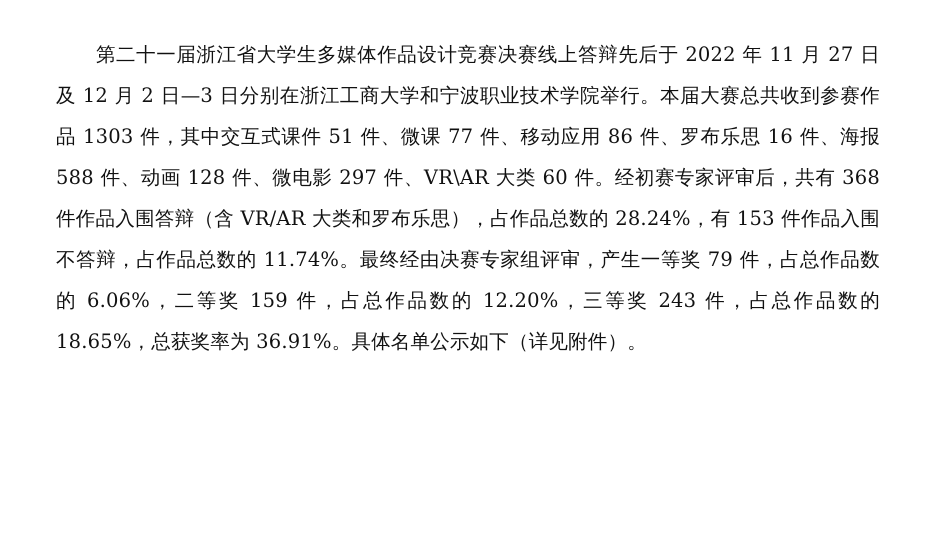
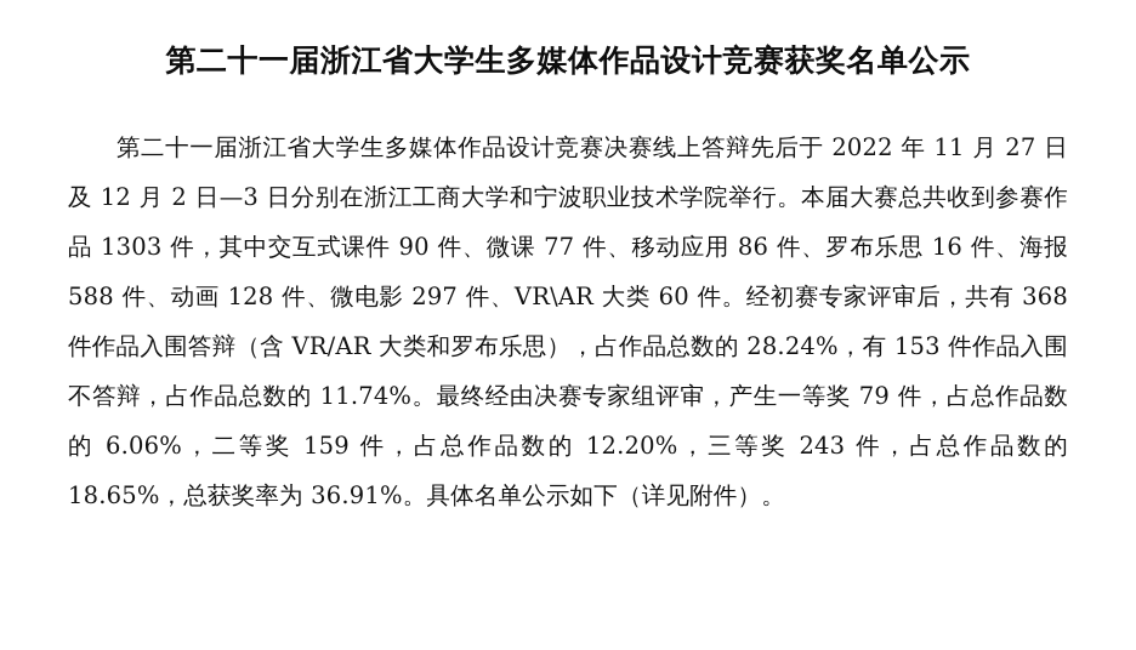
+ 第二十一届浙江省大学生多媒体作品设计竞赛获奖名单公示
- 第二十一届浙江省大学生多媒体作品设计竞赛决赛线上答辩先后于 2022 年 11 月 27 日及 12 月 2 日—3 日分别在浙江工商大学和宁波职业技术学院举行。本届大赛总共收到参赛作品 1303 件，其中交互式课件 51 件、微课 77 件、移动应用 86 件、罗布乐思 16 件、海报 588 件、动画 128 件、微电影 297 件、VR\AR 大类 60 件。经初赛专家评审后，共有 368 件作品入围答辩（含 VR/AR 大类和罗布乐思），占作品总数的 28.24%，有 153 件作品入围不答辩，占作品总数的 11.74%。最终经由决赛专家组评审，产生一等奖 79 件，占总作品数的 6.06%，二等奖 159 件，占总作品数的 12.20%，三等奖 243 件，占总作品数的 18.65%，总获奖率为 36.91%。具体名单公示如下（详见附件）。
+ 第二十一届浙江省大学生多媒体作品设计竞赛决赛线上答辩先后于 2022 年 11 月 27 日及 12 月 2 日—3 日分别在浙江工商大学和宁波职业技术学院举行。本届大赛总共收到参赛作品 1303 件，其中交互式课件 90 件、微课 77 件、移动应用 86 件、罗布乐思 16 件、海报 588 件、动画 128 件、微电影 297 件、VR\AR 大类 60 件。经初赛专家评审后，共有 368 件作品入围答辩（含 VR/AR 大类和罗布乐思），占作品总数的 28.24%，有 153 件作品入围不答辩，占作品总数的 11.74%。最终经由决赛专家组评审，产生一等奖 79 件，占总作品数的 6.06%，二等奖 159 件，占总作品数的 12.20%，三等奖 243 件，占总作品数的 18.65%，总获奖率为 36.91%。具体名单公示如下（详见附件）。
